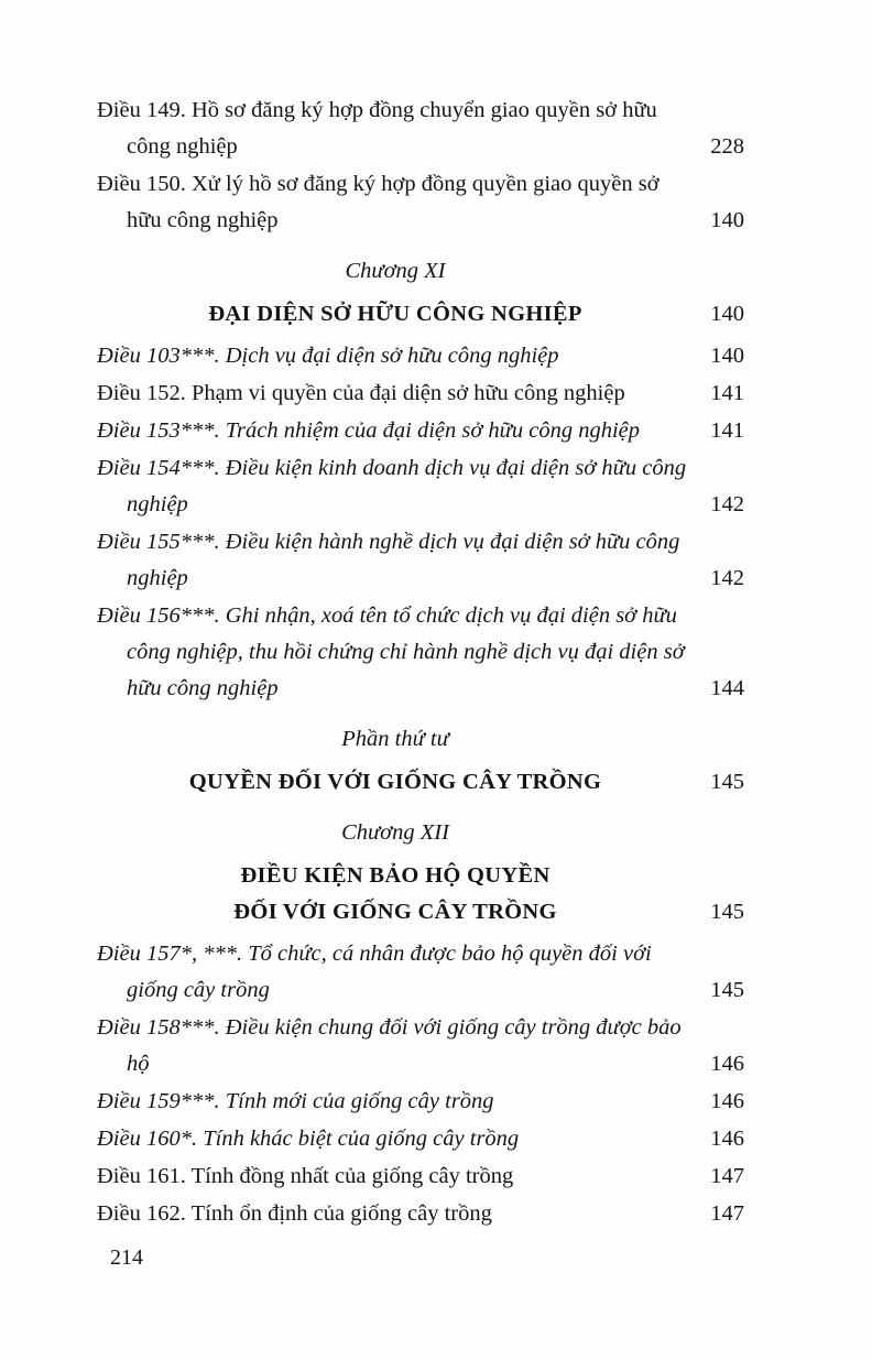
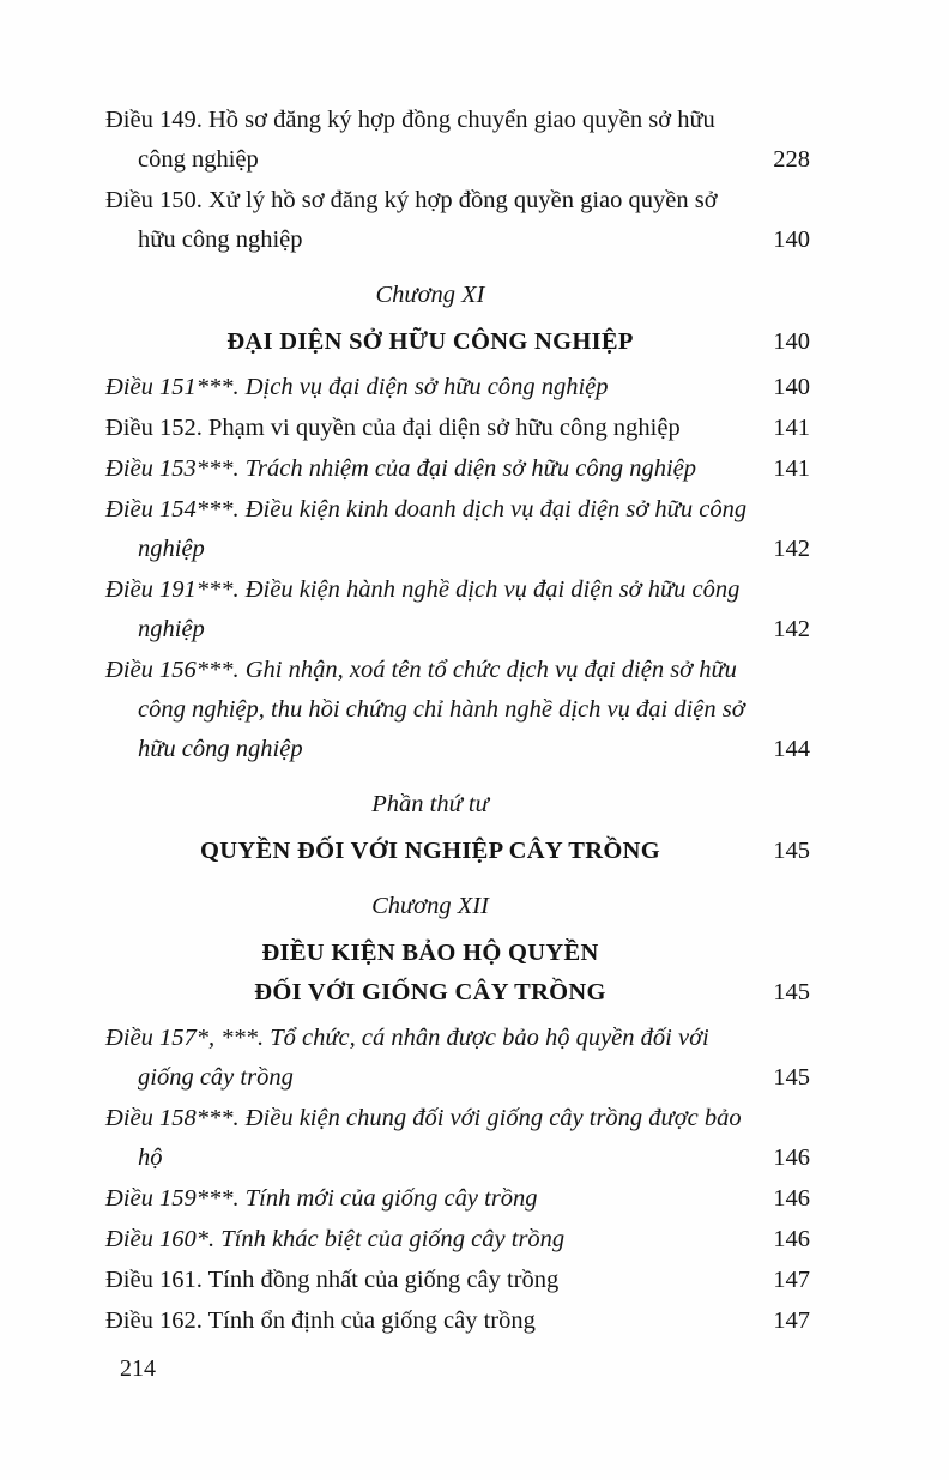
  Điều 149. Hồ sơ đăng ký hợp đồng chuyển giao quyền sở hữu công nghiệp
  228
  Điều 150. Xử lý hồ sơ đăng ký hợp đồng quyền giao quyền sở hữu công nghiệp
  140
  Chương XI
  ĐẠI DIỆN SỞ HỮU CÔNG NGHIỆP
  140
- Điều 103***. Dịch vụ đại diện sở hữu công nghiệp
+ Điều 151***. Dịch vụ đại diện sở hữu công nghiệp
  140
  Điều 152. Phạm vi quyền của đại diện sở hữu công nghiệp
  141
  Điều 153***. Trách nhiệm của đại diện sở hữu công nghiệp
  141
  Điều 154***. Điều kiện kinh doanh dịch vụ đại diện sở hữu công nghiệp
  142
- Điều 155***. Điều kiện hành nghề dịch vụ đại diện sở hữu công nghiệp
+ Điều 191***. Điều kiện hành nghề dịch vụ đại diện sở hữu công nghiệp
  142
  Điều 156***. Ghi nhận, xoá tên tổ chức dịch vụ đại diện sở hữu công nghiệp, thu hồi chứng chỉ hành nghề dịch vụ đại diện sở hữu công nghiệp
  144
  Phần thứ tư
- QUYỀN ĐỐI VỚI GIỐNG CÂY TRỒNG
+ QUYỀN ĐỐI VỚI NGHIỆP CÂY TRỒNG
  145
  Chương XII
  ĐIỀU KIỆN BẢO HỘ QUYỀN
  ĐỐI VỚI GIỐNG CÂY TRỒNG
  145
  Điều 157*, ***. Tổ chức, cá nhân được bảo hộ quyền đối với giống cây trồng
  145
  Điều 158***. Điều kiện chung đối với giống cây trồng được bảo hộ
  146
  Điều 159***. Tính mới của giống cây trồng
  146
  Điều 160*. Tính khác biệt của giống cây trồng
  146
  Điều 161. Tính đồng nhất của giống cây trồng
  147
  Điều 162. Tính ổn định của giống cây trồng
  147
  214
